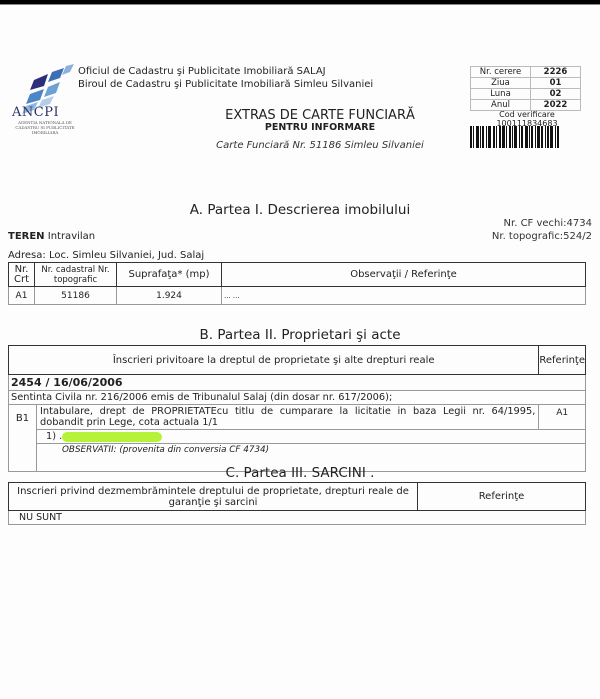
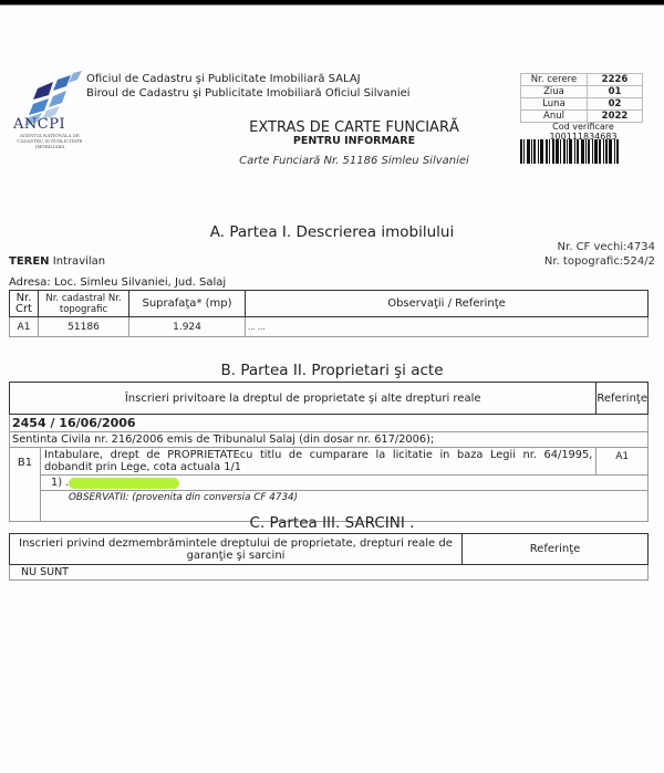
  ANCPI
  Oficiul de Cadastru şi Publicitate Imobiliară SALAJ
- Biroul de Cadastru şi Publicitate Imobiliară Simleu Silvaniei
+ Biroul de Cadastru şi Publicitate Imobiliară Oficiul Silvaniei
  Nr. cerere	2226
  Ziua	01
  Luna	02
  Anul	2022
  Cod verificare
  100111834683
  EXTRAS DE CARTE FUNCIARĂ
  PENTRU INFORMARE
  Carte Funciară Nr. 51186 Simleu Silvaniei
  A. Partea I. Descrierea imobilului
  Nr. CF vechi:4734
  Nr. topografic:524/2
  TEREN Intravilan
  Adresa: Loc. Simleu Silvaniei, Jud. Salaj
  Nr. Crt	Nr. cadastral Nr. topografic	Suprafaţa* (mp)	Observaţii / Referinţe
  A1	51186	1.924	... ...
  B. Partea II. Proprietari şi acte
  Înscrieri privitoare la dreptul de proprietate şi alte drepturi reale	Referinţe
  2454 / 16/06/2006
  Sentinta Civila nr. 216/2006 emis de Tribunalul Salaj (din dosar nr. 617/2006);
  B1	Intabulare, drept de PROPRIETATEcu titlu de cumparare la licitatie in baza Legii nr. 64/1995, dobandit prin Lege, cota actuala 1/1	A1
  1) .
  OBSERVATII: (provenita din conversia CF 4734)
  C. Partea III. SARCINI .
  Inscrieri privind dezmembrămintele dreptului de proprietate, drepturi reale de garanţie şi sarcini	Referinţe
  NU SUNT
